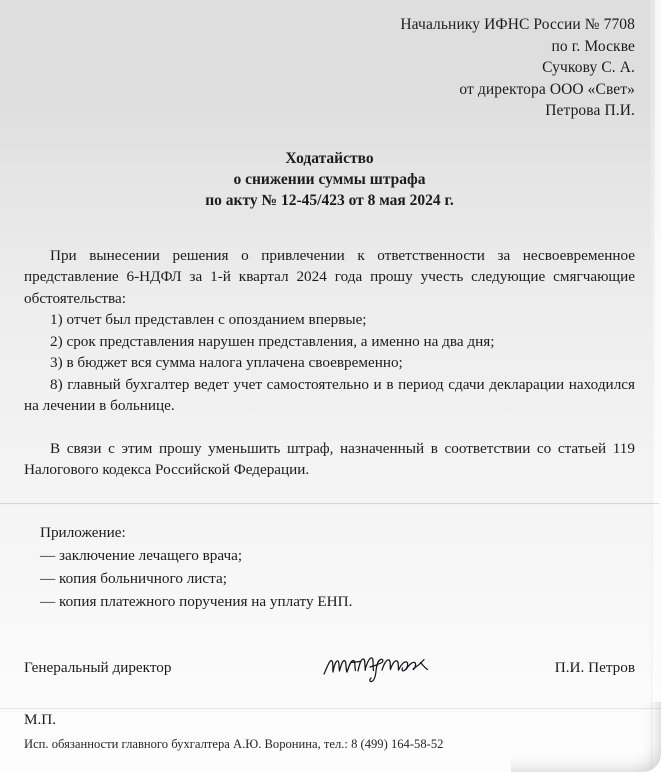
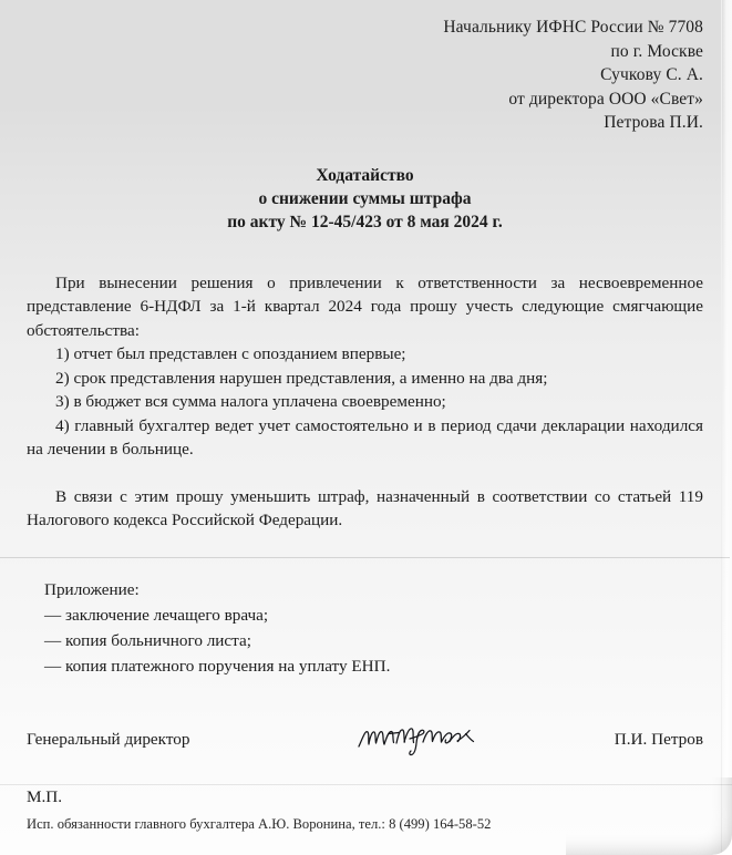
  Начальнику ИФНС России № 7708
  по г. Москве
  Сучкову С. А.
  от директора ООО «Свет»
  Петрова П.И.
  Ходатайство
  о снижении суммы штрафа
  по акту № 12-45/423 от 8 мая 2024 г.
  При вынесении решения о привлечении к ответственности за несвоевремен­ное представление 6-НДФЛ за 1-й квартал 2024 года прошу учесть следующие смяг­чающие обстоятельства:
  1) отчет был представлен с опозданием впервые;
  2) срок представления нарушен представления, а именно на два дня;
  3) в бюджет вся сумма налога уплачена своевременно;
- 8) главный бухгалтер ведет учет самостоятельно и в период сдачи декларации находился на лечении в больнице.
+ 4) главный бухгалтер ведет учет самостоятельно и в период сдачи декларации находился на лечении в больнице.
  В связи с этим прошу уменьшить штраф, назначенный в соответствии со ста­тьей 119 Налогового кодекса Российской Федерации.
  Приложение:
  — заключение лечащего врача;
  — копия больничного листа;
  — копия платежного поручения на уплату ЕНП.
  Генеральный директор
  П.И. Петров
  М.П.
  Исп. обязанности главного бухгалтера А.Ю. Воронина, тел.: 8 (499) 164-58-52
